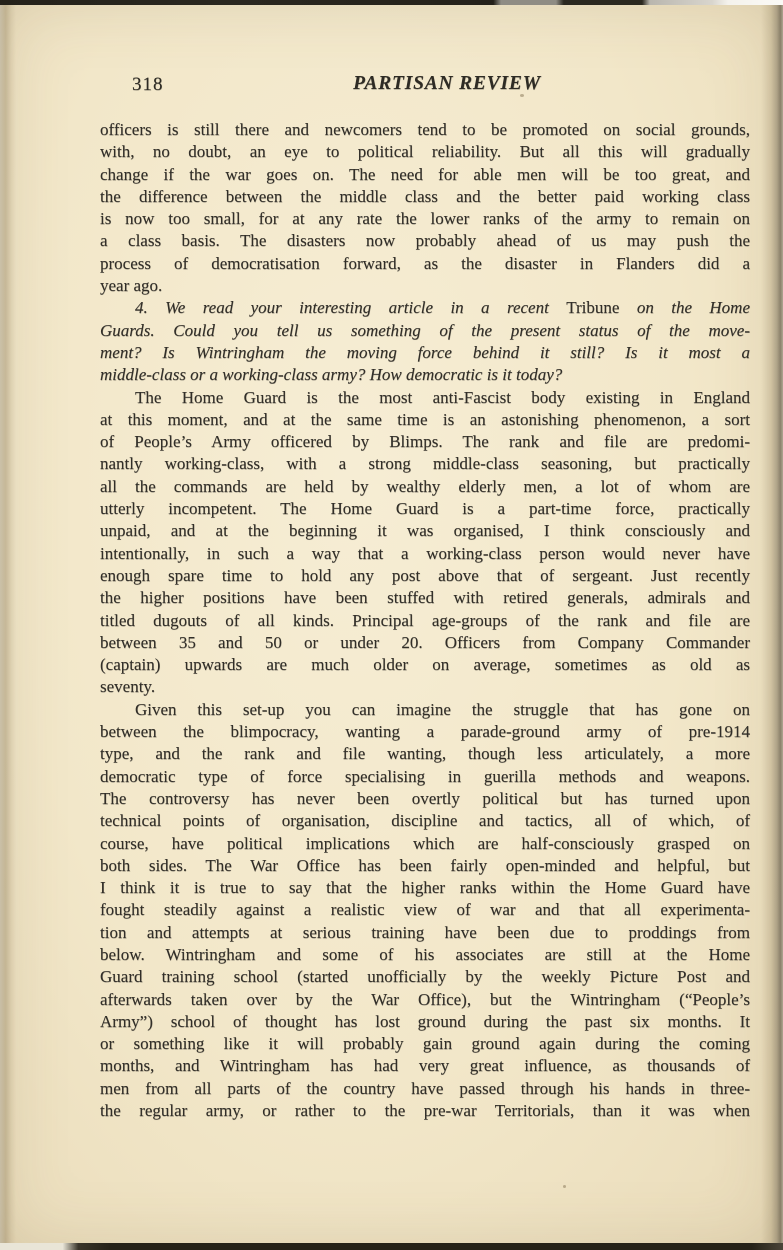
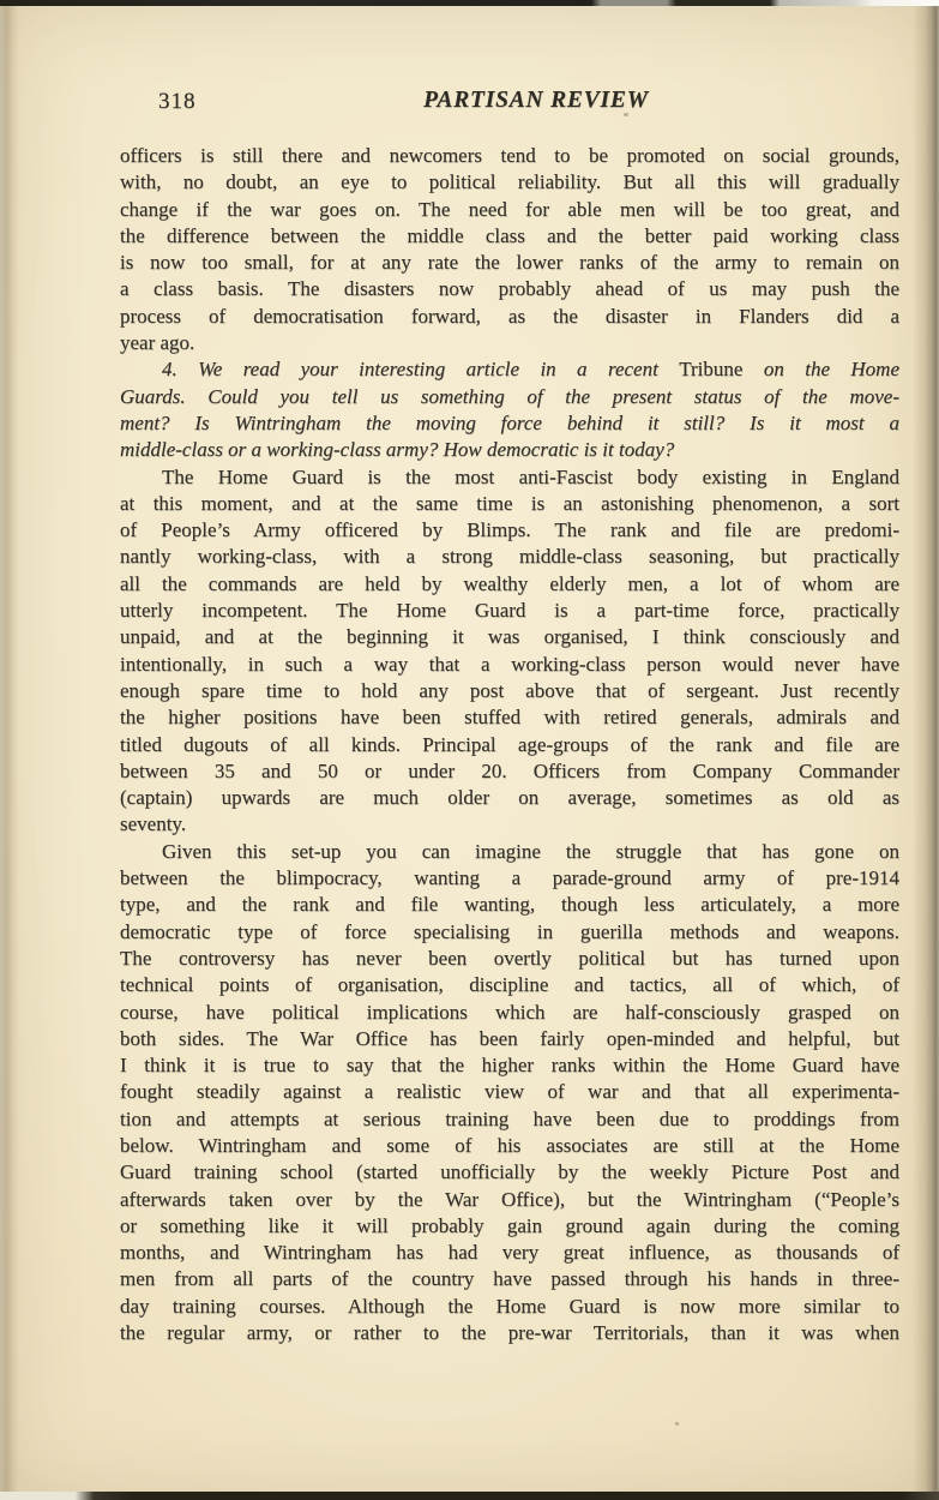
  318
  PARTISAN REVIEW
  officers is still there and newcomers tend to be promoted on social grounds,
  with, no doubt, an eye to political reliability. But all this will gradually
  change if the war goes on. The need for able men will be too great, and
  the difference between the middle class and the better paid working class
  is now too small, for at any rate the lower ranks of the army to remain on
  a class basis. The disasters now probably ahead of us may push the
  process of democratisation forward, as the disaster in Flanders did a
  year ago.
  4. We read your interesting article in a recent Tribune on the Home
  Guards. Could you tell us something of the present status of the move-
  ment? Is Wintringham the moving force behind it still? Is it most a
  middle-class or a working-class army? How democratic is it today?
  The Home Guard is the most anti-Fascist body existing in England
  at this moment, and at the same time is an astonishing phenomenon, a sort
  of People’s Army officered by Blimps. The rank and file are predomi-
  nantly working-class, with a strong middle-class seasoning, but practically
  all the commands are held by wealthy elderly men, a lot of whom are
  utterly incompetent. The Home Guard is a part-time force, practically
  unpaid, and at the beginning it was organised, I think consciously and
  intentionally, in such a way that a working-class person would never have
  enough spare time to hold any post above that of sergeant. Just recently
  the higher positions have been stuffed with retired generals, admirals and
  titled dugouts of all kinds. Principal age-groups of the rank and file are
  between 35 and 50 or under 20. Officers from Company Commander
  (captain) upwards are much older on average, sometimes as old as
  seventy.
  Given this set-up you can imagine the struggle that has gone on
  between the blimpocracy, wanting a parade-ground army of pre-1914
  type, and the rank and file wanting, though less articulately, a more
  democratic type of force specialising in guerilla methods and weapons.
  The controversy has never been overtly political but has turned upon
  technical points of organisation, discipline and tactics, all of which, of
  course, have political implications which are half-consciously grasped on
  both sides. The War Office has been fairly open-minded and helpful, but
  I think it is true to say that the higher ranks within the Home Guard have
  fought steadily against a realistic view of war and that all experimenta-
  tion and attempts at serious training have been due to proddings from
  below. Wintringham and some of his associates are still at the Home
  Guard training school (started unofficially by the weekly Picture Post and
  afterwards taken over by the War Office), but the Wintringham (“People’s
- Army”) school of thought has lost ground during the past six months. It
  or something like it will probably gain ground again during the coming
  months, and Wintringham has had very great influence, as thousands of
  men from all parts of the country have passed through his hands in three-
+ day training courses. Although the Home Guard is now more similar to
  the regular army, or rather to the pre-war Territorials, than it was when
